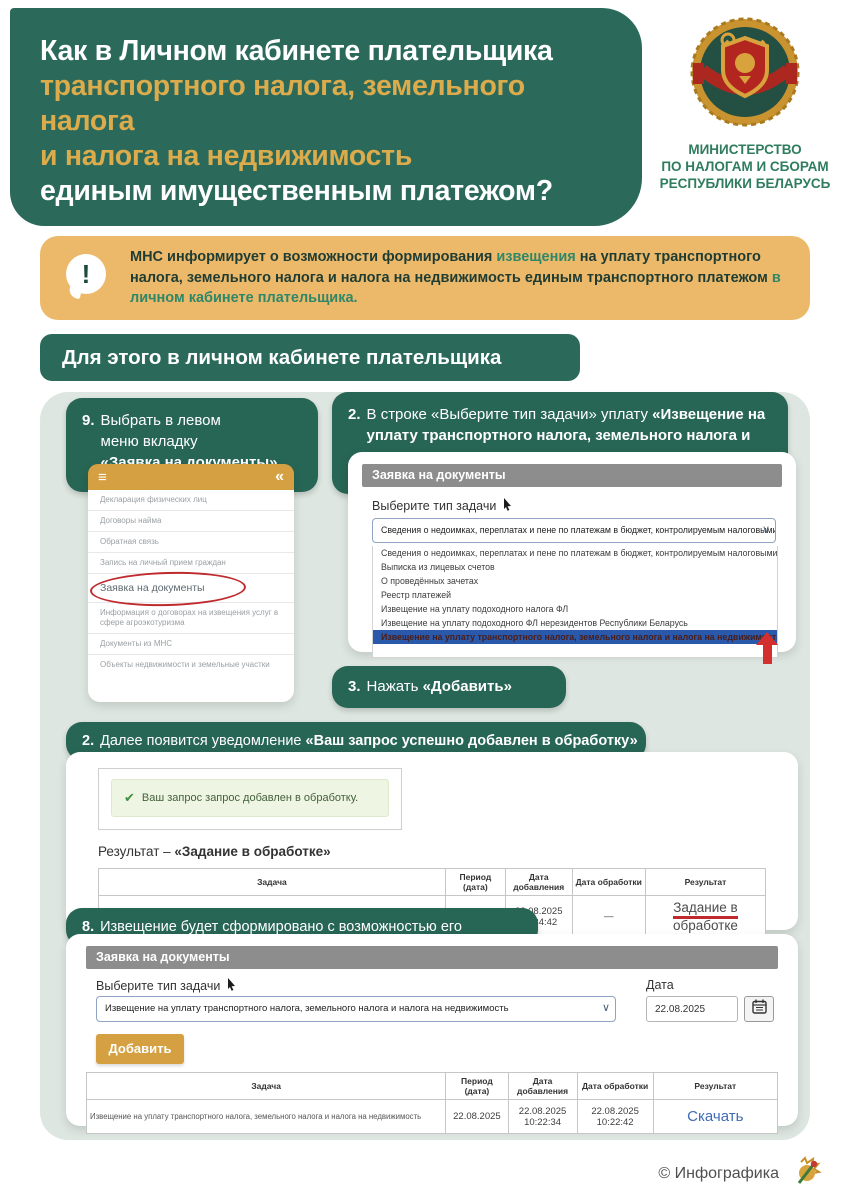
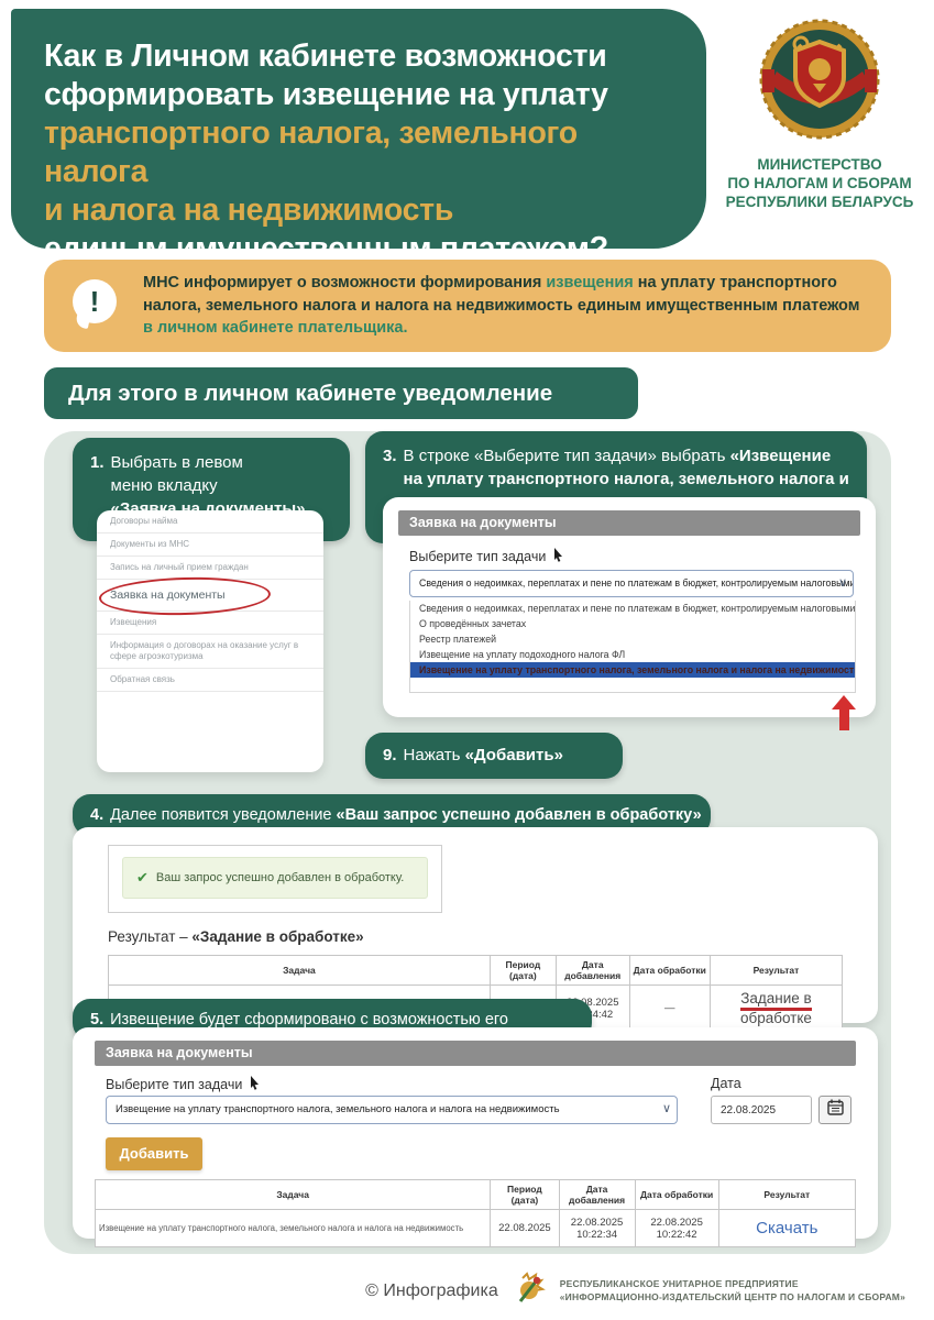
- Как в Личном кабинете плательщика
+ Как в Личном кабинете возможности
+ сформировать извещение на уплату
  транспортного налога, земельного налога
  и налога на недвижимость
  единым имущественным платежом?
  МИНИСТЕРСТВО
  ПО НАЛОГАМ И СБОРАМ
  РЕСПУБЛИКИ БЕЛАРУСЬ
  !
- МНС информирует о возможности формирования извещения на уплату транспортного налога, земельного налога и налога на недвижимость единым транспортного платежом в личном кабинете плательщика.
+ МНС информирует о возможности формирования извещения на уплату транспортного налога, земельного налога и налога на недвижимость единым имущественным платежом в личном кабинете плательщика.
- Для этого в личном кабинете плательщика
+ Для этого в личном кабинете уведомление
- 9.
+ 1.
  Выбрать в левом
  меню вкладку
  «Заявка на документы»
- ≡
- «
- Декларация физических лиц
  Договоры найма
- Обратная связь
+ Документы из МНС
  Запись на личный прием граждан
  Заявка на документы
+ Извещения
- Информация о договорах на извещения услуг в сфере агроэкотуризма
+ Информация о договорах на оказание услуг в сфере агроэкотуризма
- Документы из МНС
+ Обратная связь
- Объекты недвижимости и земельные участки
- 2.
+ 3.
- В строке «Выберите тип задачи» уплату «Извещение на уплату транспортного налога, земельного налога и
+ В строке «Выберите тип задачи» выбрать «Извещение на уплату транспортного налога, земельного налога и
  Заявка на документы
  Выберите тип задачи
  Сведения о недоимках, переплатах и пене по платежам в бюджет, контролируемым налоговыми
  ∨
  Сведения о недоимках, переплатах и пене по платежам в бюджет, контролируемым налоговыми
- Выписка из лицевых счетов
  О проведённых зачетах
  Реестр платежей
  Извещение на уплату подоходного налога ФЛ
- Извещение на уплату подоходного ФЛ нерезидентов Республики Беларусь
  Извещение на уплату транспортного налога, земельного налога и налога на недвижимост
- 3. Нажать «Добавить»
+ 9. Нажать «Добавить»
- 2. Далее появится уведомление «Ваш запрос успешно добавлен в обработку»
+ 4. Далее появится уведомление «Ваш запрос успешно добавлен в обработку»
  ✔
- Ваш запрос запрос добавлен в обработку.
+ Ваш запрос успешно добавлен в обработку.
  Результат – «Задание в обработке»
  Задача	Период (дата)	Дата добавления	Дата обработки	Результат
- 8. Извещение будет сформировано с возможностью его
+ 5. Извещение будет сформировано с возможностью его
  Заявка на документы
  Выберите тип задачи
  Дата
  Извещение на уплату транспортного налога, земельного налога и налога на недвижимость
  ∨
  22.08.2025
  Добавить
  Задача	Период (дата)	Дата добавления	Дата обработки	Результат
  Извещение на уплату транспортного налога, земельного налога и налога на недвижимость	22.08.2025	22.08.202510:22:34	22.08.202510:22:42	Скачать
  © Инфографика
+ РЕСПУБЛИКАНСКОЕ УНИТАРНОЕ ПРЕДПРИЯТИЕ
+ «ИНФОРМАЦИОННО-ИЗДАТЕЛЬСКИЙ ЦЕНТР ПО НАЛОГАМ И СБОРАМ»
